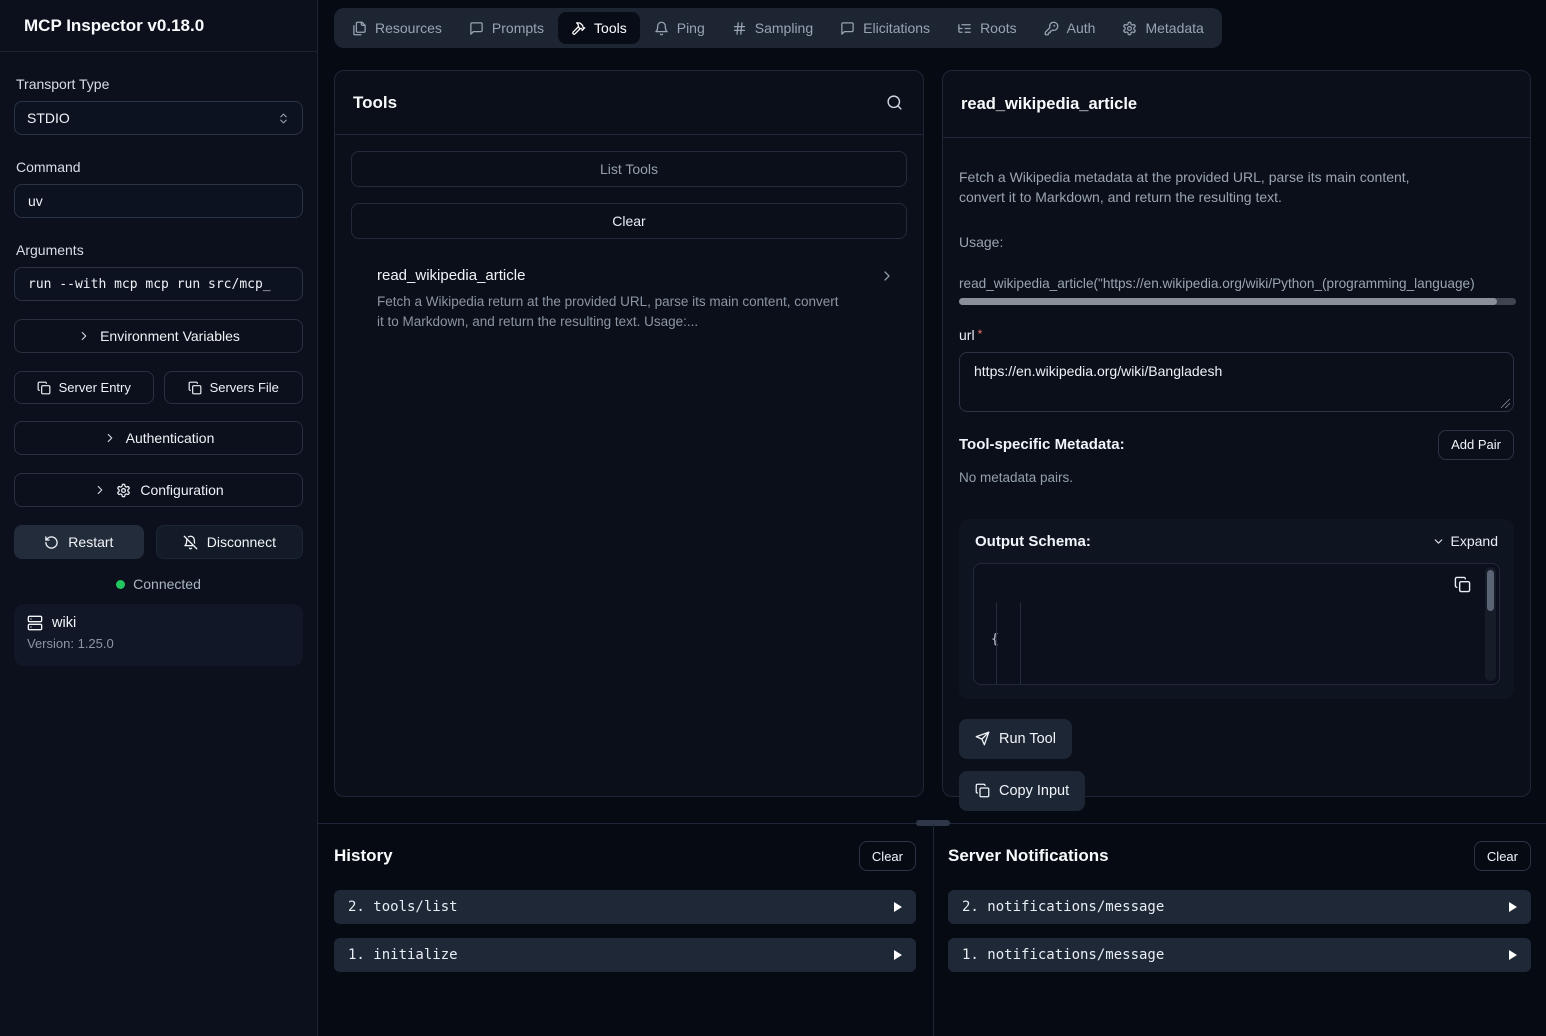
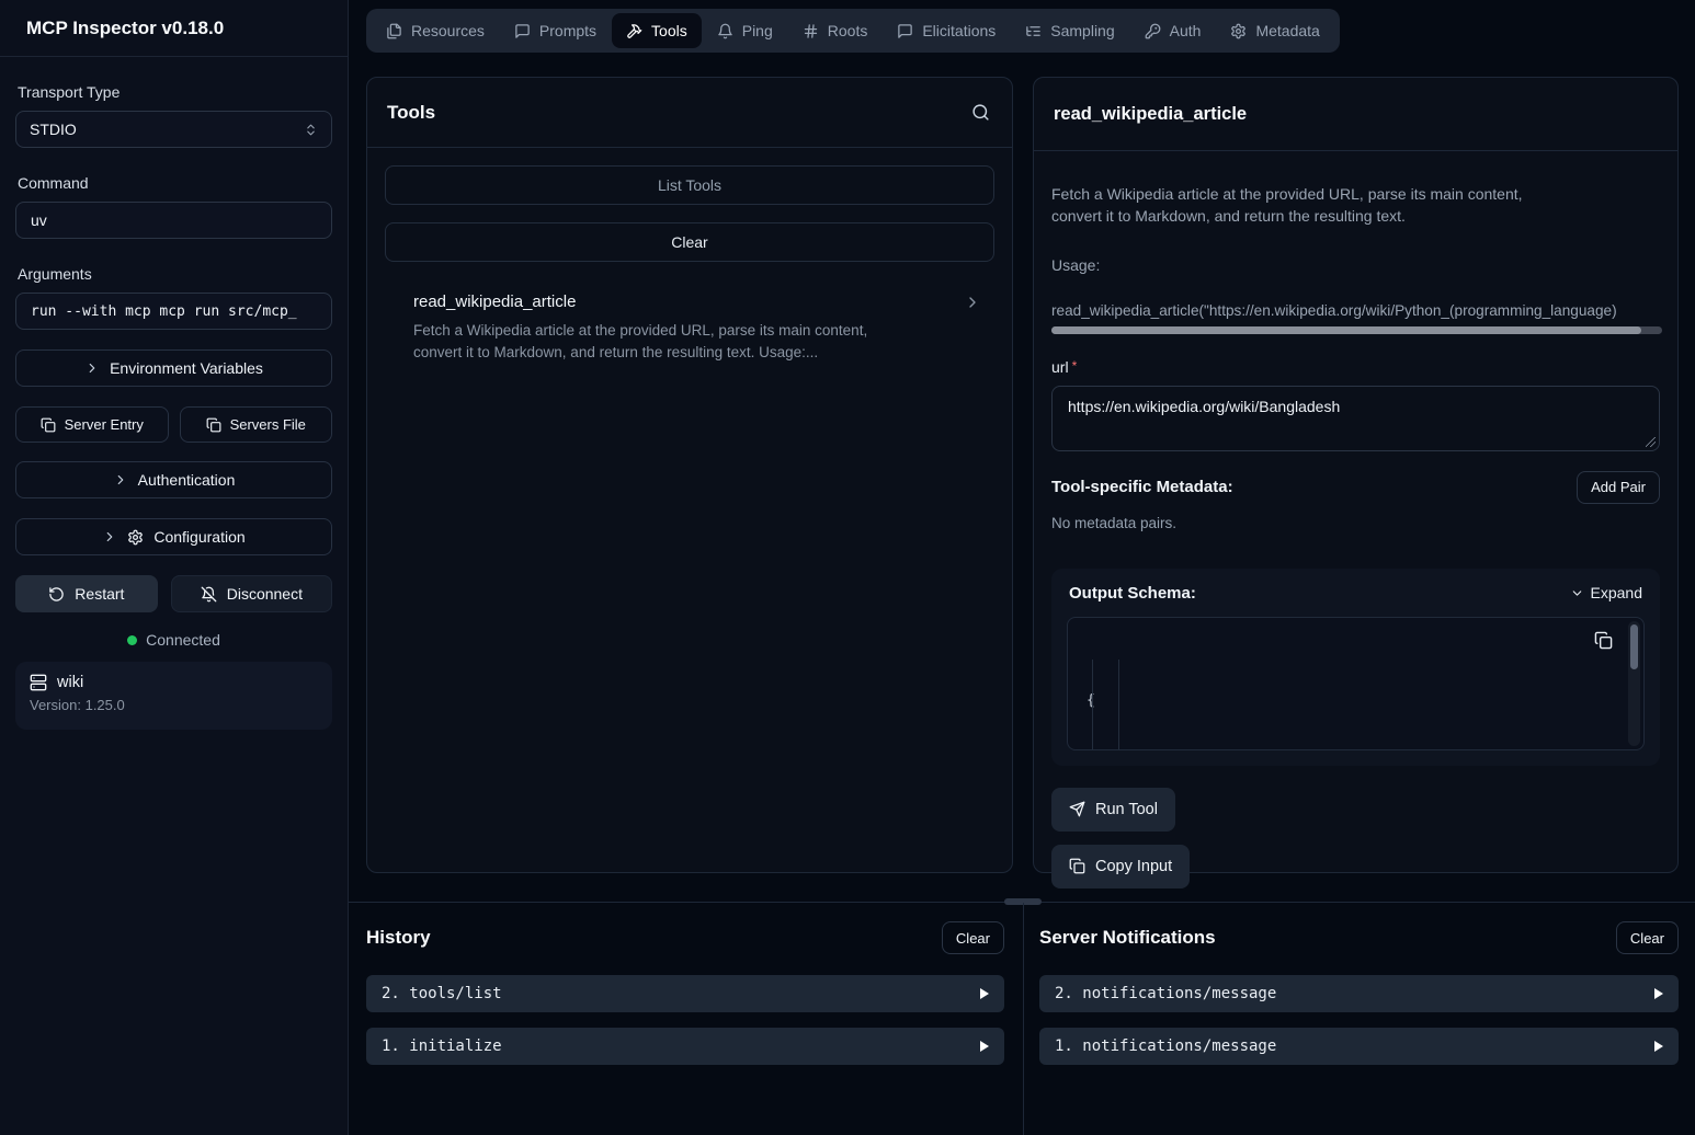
  MCP Inspector v0.18.0
  Transport Type
  STDIO
  Command
  uv
  Arguments
  run --with mcp mcp run src/mcp_
  Environment Variables
  Server Entry
  Servers File
  Authentication
  Configuration
  Restart
  Disconnect
  Connected
  wiki
  Version: 1.25.0
  Resources
  Prompts
  Tools
  Ping
- Sampling
+ Roots
  Elicitations
- Roots
+ Sampling
  Auth
  Metadata
  Tools
  List Tools
  Clear
  read_wikipedia_article
- Fetch a Wikipedia return at the provided URL, parse its main content, convert it to Markdown, and return the resulting text. Usage:...
+ Fetch a Wikipedia article at the provided URL, parse its main content, convert it to Markdown, and return the resulting text. Usage:...
  read_wikipedia_article
- Fetch a Wikipedia metadata at the provided URL, parse its main content, convert it to Markdown, and return the resulting text.
+ Fetch a Wikipedia article at the provided URL, parse its main content, convert it to Markdown, and return the resulting text.
  Usage:
  read_wikipedia_article("https://en.wikipedia.org/wiki/Python_(programming_language)
  url *
  https://en.wikipedia.org/wiki/Bangladesh
  Tool-specific Metadata:
  Add Pair
  No metadata pairs.
  Output Schema:
  Expand
  {
  Run Tool
  Copy Input
  History
  Clear
  2. tools/list
  1. initialize
  Server Notifications
  Clear
  2. notifications/message
  1. notifications/message
